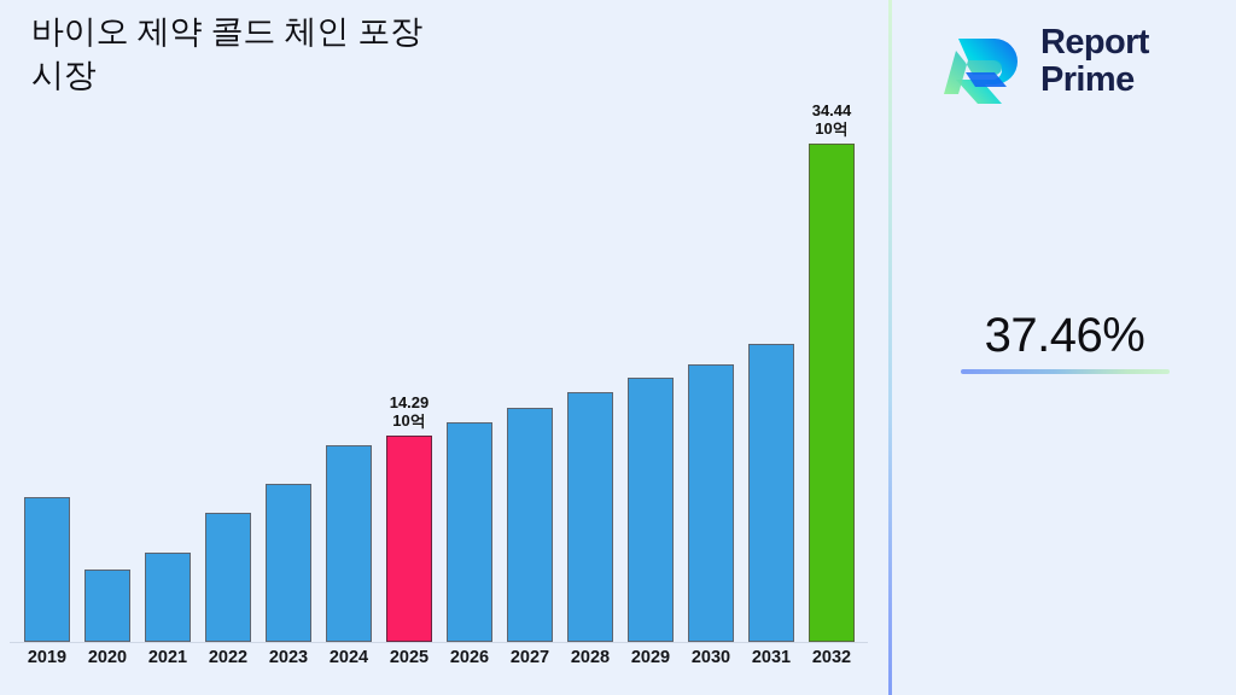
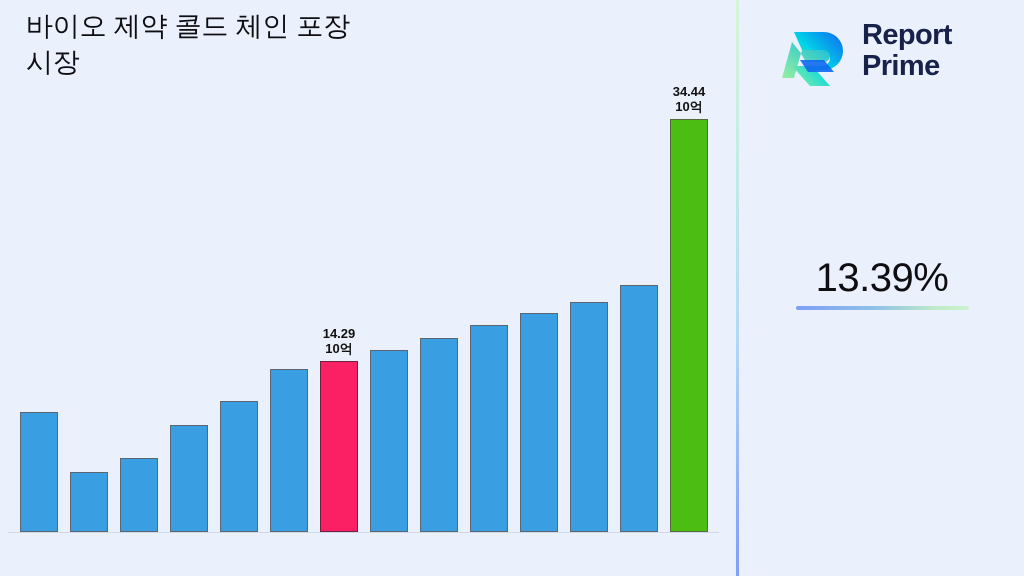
  바이오 제약 콜드 체인 포장
  시장
  14.29
  10억
  34.44
  10억
- 2019
- 2020
- 2021
- 2022
- 2023
- 2024
- 2025
- 2026
- 2027
- 2028
- 2029
- 2030
- 2031
- 2032
  Report
  Prime
- 37.46%
+ 13.39%
